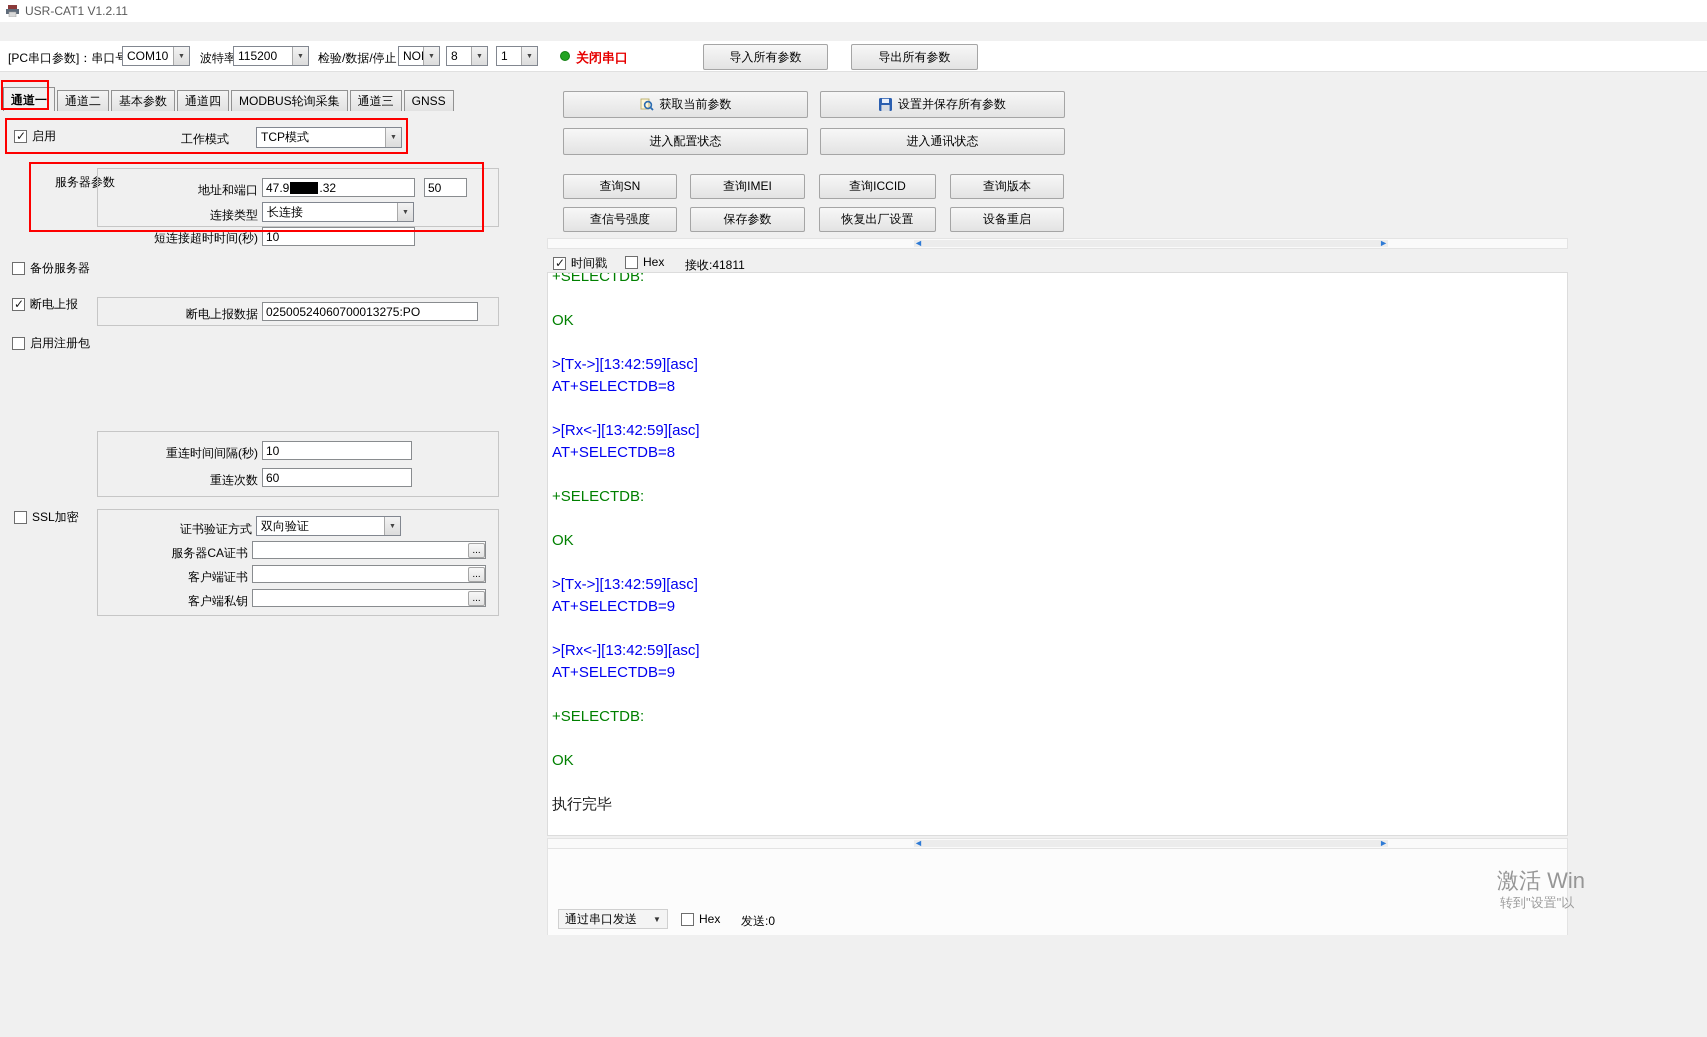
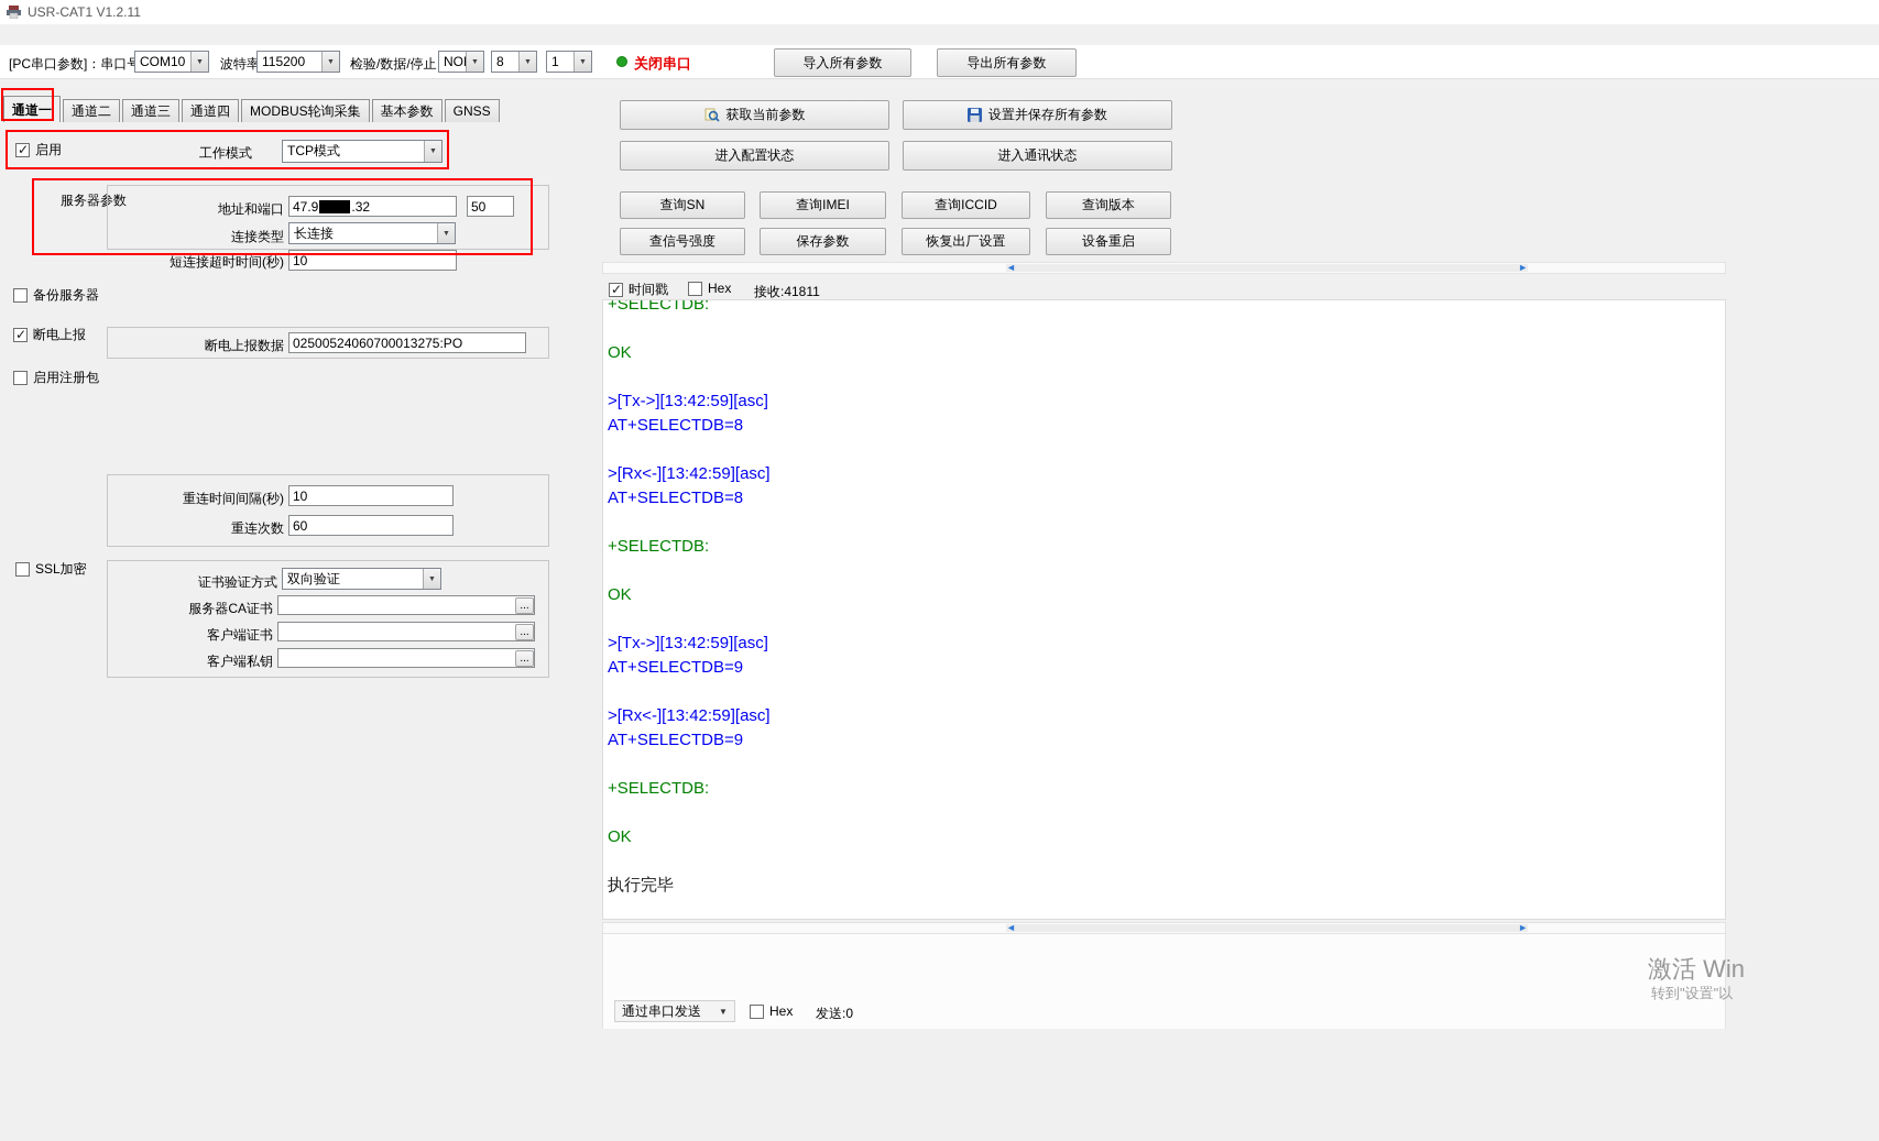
  USR-CAT1 V1.2.11
  [PC串口参数]：串口
  COM10
  波特率
  115200
  检验/数据/停止
  8
  1
  关闭串口
  导入所有参数
  导出所有参数
  通道一
  通道二
- 基本参数
+ 通道三
  通道四
  MODBUS轮询采集
- 通道三
+ 基本参数
  GNSS
  启用
  工作模式
  TCP模式
  服务器参数
  地址和端口
  47.9
  .32
  50
  连接类型
  长连接
  短连接超时时间(秒)
  10
  备份服务器
  断电上报
  断电上报数据
  02500524060700013275:PO
  启用注册包
  重连时间间隔(秒)
  10
  重连次数
  60
  SSL加密
  证书验证方式
  双向验证
  服务器CA证书
  ...
  客户端证书
  ...
  客户端私钥
  ...
  获取当前参数
  设置并保存所有参数
  进入配置状态
  进入通讯状态
  查询SN
  查询IMEI
  查询ICCID
  查询版本
  查信号强度
  保存参数
  恢复出厂设置
  设备重启
  ◄
  ►
  时间戳
  Hex
  接收:41811
  +SELECTDB:
  OK
  >[Tx->][13:42:59][asc]
  AT+SELECTDB=8
  >[Rx<-][13:42:59][asc]
  AT+SELECTDB=8
  +SELECTDB:
  OK
  >[Tx->][13:42:59][asc]
  AT+SELECTDB=9
  >[Rx<-][13:42:59][asc]
  AT+SELECTDB=9
  +SELECTDB:
  OK
  执行完毕
  ◄
  ►
  通过串口发送
  ▼
  Hex
  发送:0
  激活 Win
  转到"设置"以
